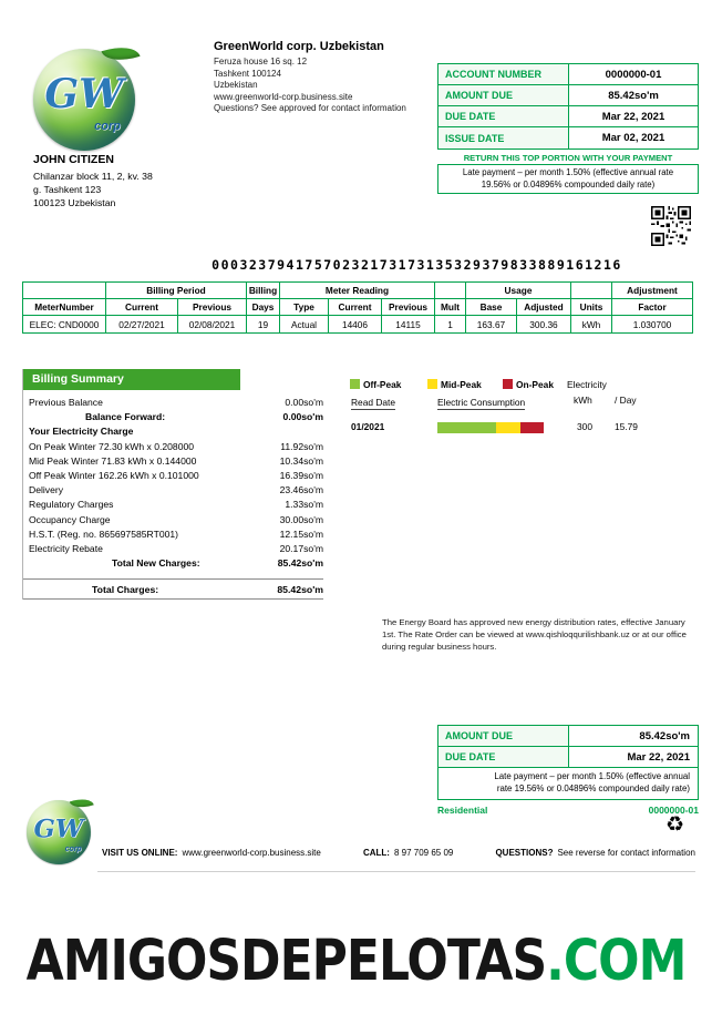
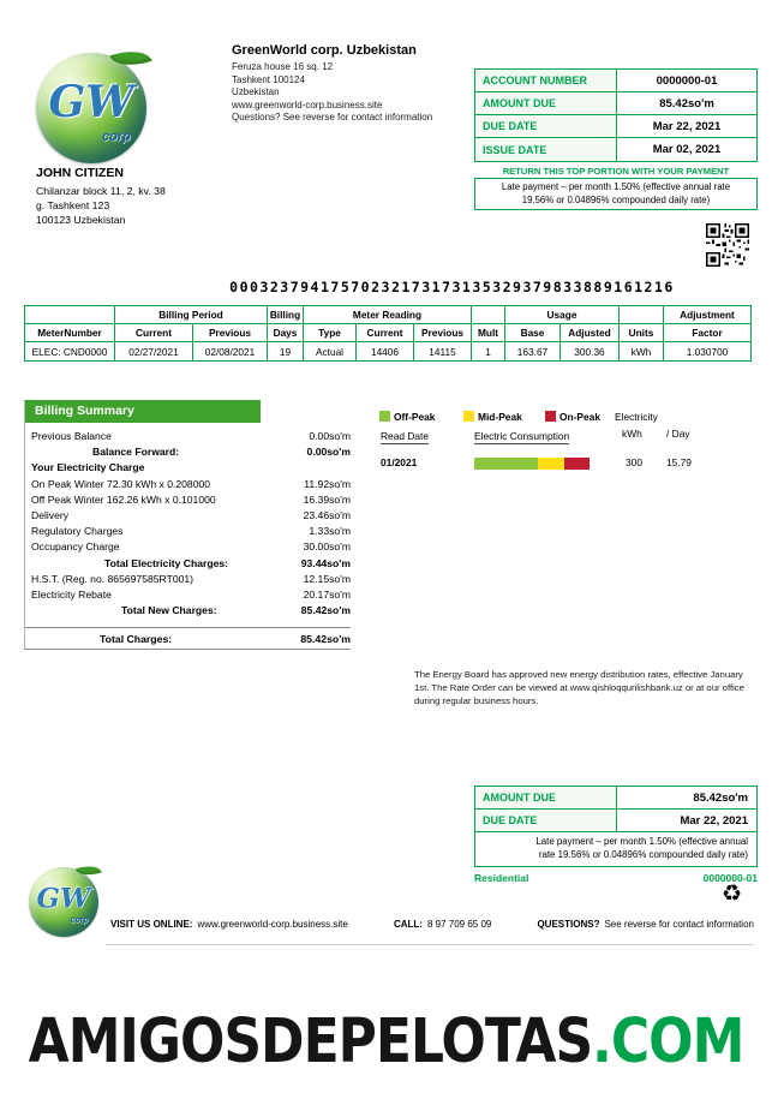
  GW
  corp
  GreenWorld corp. Uzbekistan
  Feruza house 16 sq. 12
  Tashkent 100124
  Uzbekistan
  www.greenworld-corp.business.site
- Questions? See approved for contact information
+ Questions? See reverse for contact information
  JOHN CITIZEN
  Chilanzar block 11, 2, kv. 38
  g. Tashkent 123
  100123 Uzbekistan
  ACCOUNT NUMBER
  0000000-01
  AMOUNT DUE
  85.42so'm
  DUE DATE
  Mar 22, 2021
  ISSUE DATE
  Mar 02, 2021
  RETURN THIS TOP PORTION WITH YOUR PAYMENT
  Late payment – per month 1.50% (effective annual rate
  19.56% or 0.04896% compounded daily rate)
  00032379417570232173173135329379833889161216
  	Billing Period	Billing	Meter Reading		Usage		Adjustment
  MeterNumber	Current	Previous	Days	Type	Current	Previous	Mult	Base	Adjusted	Units	Factor
  ELEC: CND0000	02/27/2021	02/08/2021	19	Actual	14406	14115	1	163.67	300.36	kWh	1.030700
  Billing Summary
  Previous Balance
  0.00so'm
  Balance Forward:
  0.00so'm
  Your Electricity Charge
  On Peak Winter 72.30 kWh x 0.208000
  11.92so'm
- Mid Peak Winter 71.83 kWh x 0.144000
- 10.34so'm
  Off Peak Winter 162.26 kWh x 0.101000
  16.39so'm
  Delivery
  23.46so'm
  Regulatory Charges
  1.33so'm
  Occupancy Charge
  30.00so'm
+ Total Electricity Charges:
+ 93.44so'm
  H.S.T. (Reg. no. 865697585RT001)
  12.15so'm
  Electricity Rebate
  20.17so'm
  Total New Charges:
  85.42so'm
  Total Charges:
  85.42so'm
  Off-Peak
  Mid-Peak
  On-Peak
  Electricity
  kWh
  / Day
  Read Date
  Electric Consumption
  01/2021
  300
  15.79
  The Energy Board has approved new energy distribution rates, effective January 1st. The Rate Order can be viewed at www.qishloqqurilishbank.uz or at our office during regular business hours.
  AMOUNT DUE
  85.42so'm
  DUE DATE
  Mar 22, 2021
  Late payment – per month 1.50% (effective annual
  rate 19.56% or 0.04896% compounded daily rate)
  Residential
  0000000-01
  ♻
  GW
  VISIT US ONLINE: www.greenworld-corp.business.site
  CALL: 8 97 709 65 09
  QUESTIONS? See reverse for contact information
  AMIGOSDEPELOTAS.COM
